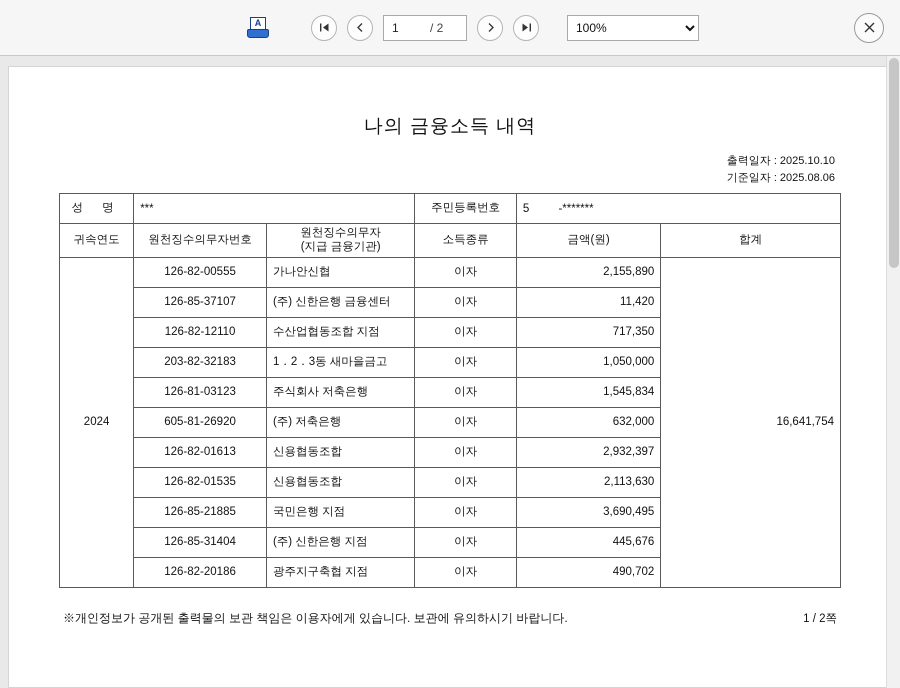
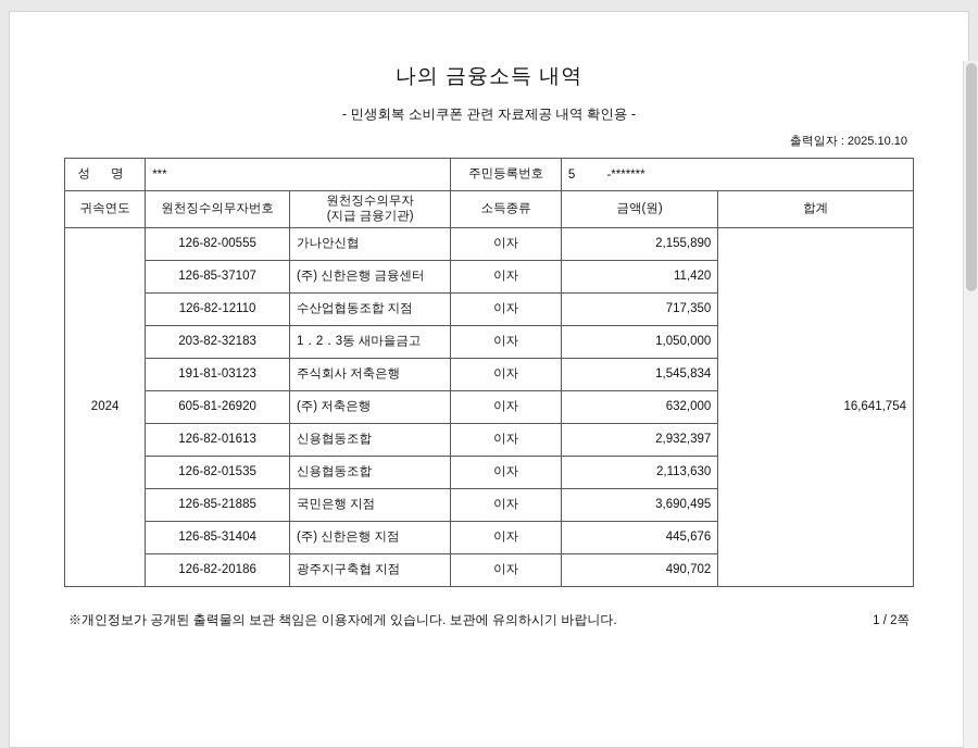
- A
- 1
- / 2
- 100%
  나의 금융소득 내역
+ - 민생회복 소비쿠폰 관련 자료제공 내역 확인용 -
  출력일자 : 2025.10.10
- 기준일자 : 2025.08.06
  성 명	***	주민등록번호	5 -*******
  귀속연도	원천징수의무자번호	원천징수의무자 (지급 금융기관)	소득종류	금액(원)	합계
  2024	126-82-00555	가나안신협	이자	2,155,890	16,641,754
  126-85-37107	(주) 신한은행 금융센터	이자	11,420
  126-82-12110	수산업협동조합 지점	이자	717,350
  203-82-32183	1．2．3동 새마을금고	이자	1,050,000
- 126-81-03123	주식회사 저축은행	이자	1,545,834
+ 191-81-03123	주식회사 저축은행	이자	1,545,834
  605-81-26920	(주) 저축은행	이자	632,000
  126-82-01613	신용협동조합	이자	2,932,397
  126-82-01535	신용협동조합	이자	2,113,630
  126-85-21885	국민은행 지점	이자	3,690,495
  126-85-31404	(주) 신한은행 지점	이자	445,676
  126-82-20186	광주지구축협 지점	이자	490,702
  ※개인정보가 공개된 출력물의 보관 책임은 이용자에게 있습니다. 보관에 유의하시기 바랍니다.
  1 / 2쪽
